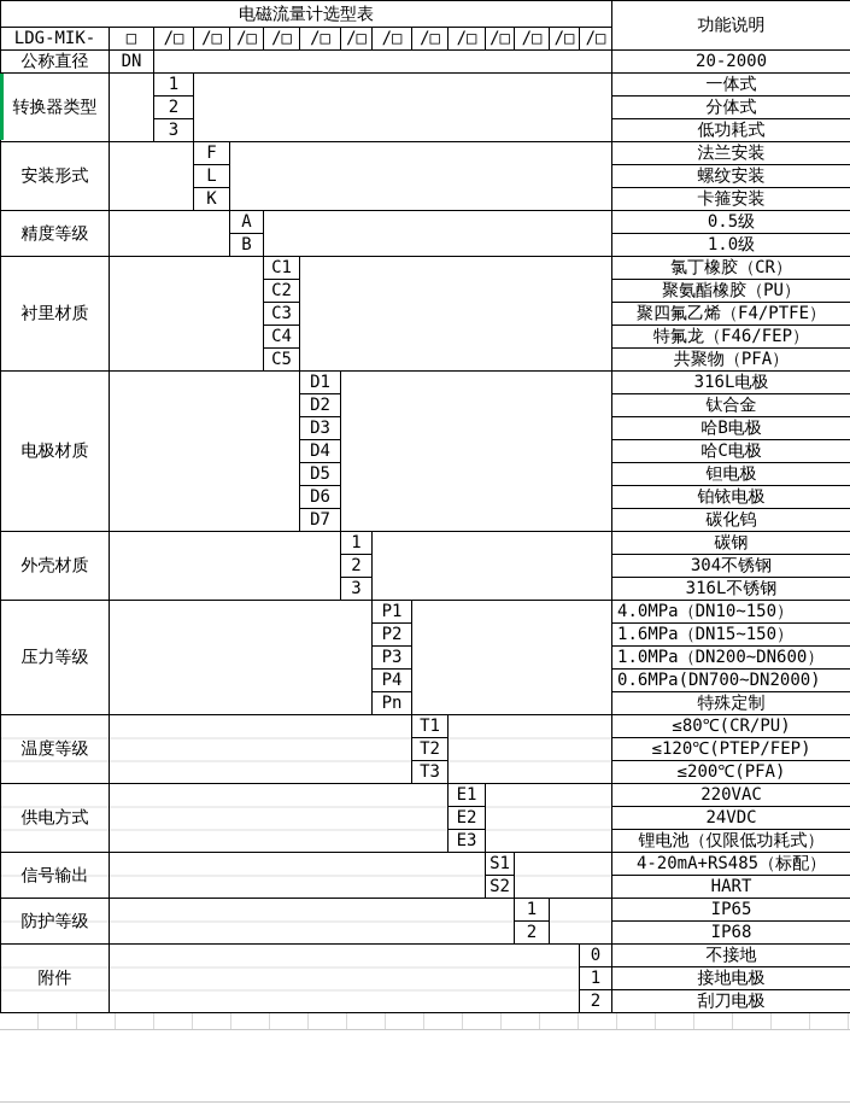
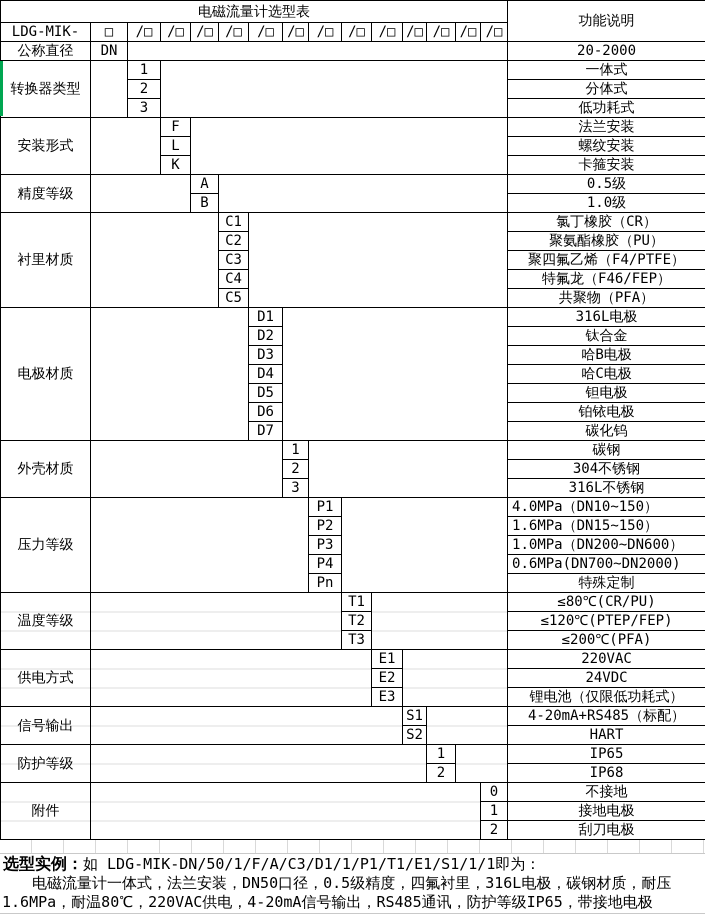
  电磁流量计选型表	功能说明
  LDG-MIK-	□	/□	/□	/□	/□	/□	/□	/□	/□	/□	/□	/□	/□	/□
  公称直径	DN		20-2000
  转换器类型		1		一体式
  2	分体式
  3	低功耗式
  安装形式		F		法兰安装
  L	螺纹安装
  K	卡箍安装
  精度等级		A		0.5级
  B	1.0级
  衬里材质		C1		氯丁橡胶（CR）
  C2	聚氨酯橡胶（PU）
  C3	聚四氟乙烯（F4/PTFE）
  C4	特氟龙（F46/FEP）
  C5	共聚物（PFA）
  电极材质		D1		316L电极
  D2	钛合金
  D3	哈B电极
  D4	哈C电极
  D5	钽电极
  D6	铂铱电极
  D7	碳化钨
  外壳材质		1		碳钢
  2	304不锈钢
  3	316L不锈钢
  压力等级		P1		4.0MPa（DN10~150）
  P2	1.6MPa（DN15~150）
  P3	1.0MPa（DN200~DN600）
  P4	0.6MPa(DN700~DN2000)
  Pn	特殊定制
  温度等级		T1		≤80℃(CR/PU)
  T2	≤120℃(PTEP/FEP)
  T3	≤200℃(PFA)
  供电方式		E1		220VAC
  E2	24VDC
  E3	锂电池（仅限低功耗式）
  信号输出		S1		4-20mA+RS485（标配）
  S2	HART
  防护等级		1		IP65
  2	IP68
  附件		0	不接地
  1	接地电极
  2	刮刀电极
+ 选型实例：如 LDG-MIK-DN/50/1/F/A/C3/D1/1/P1/T1/E1/S1/1/1即为：
+ 电磁流量计一体式，法兰安装，DN50口径，0.5级精度，四氟衬里，316L电极，碳钢材质，耐压1.6MPa，耐温80℃，220VAC供电，4-20mA信号输出，RS485通讯，防护等级IP65，带接地电极
